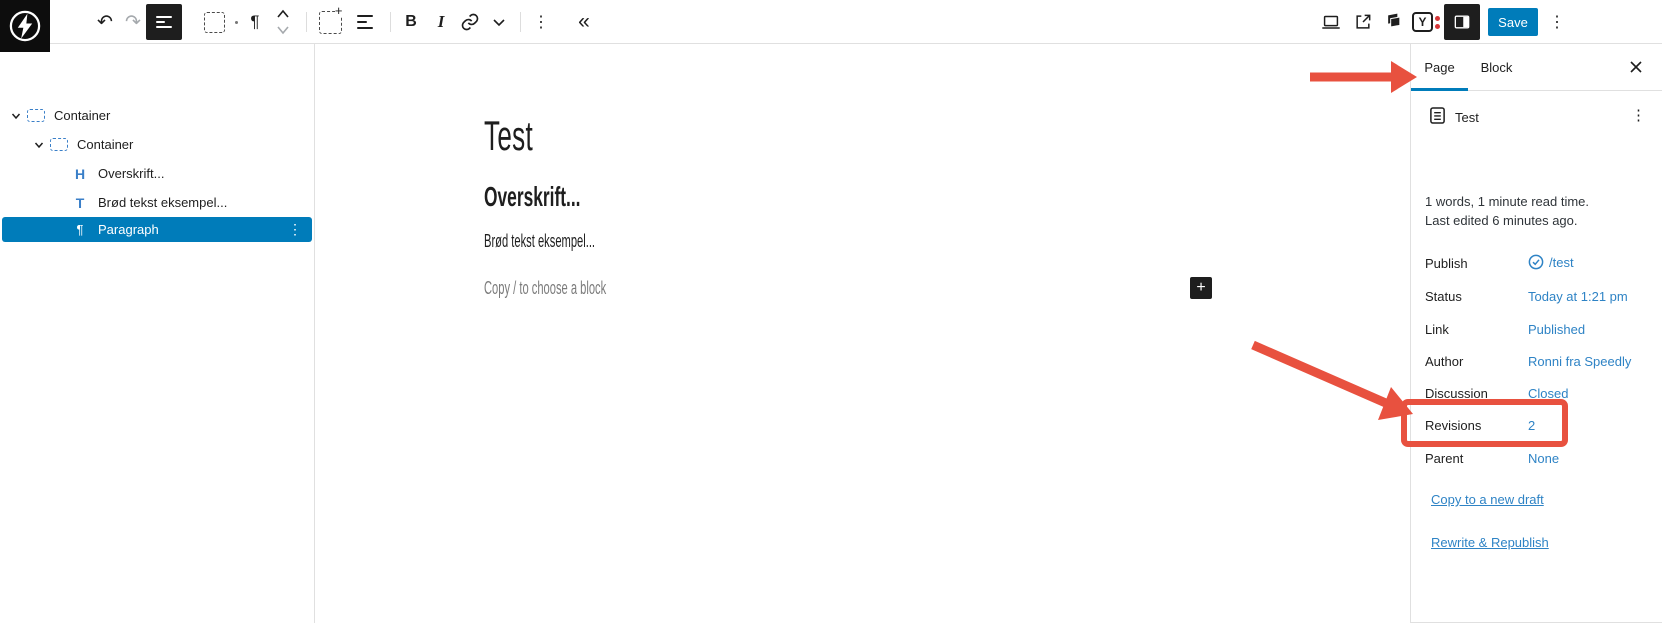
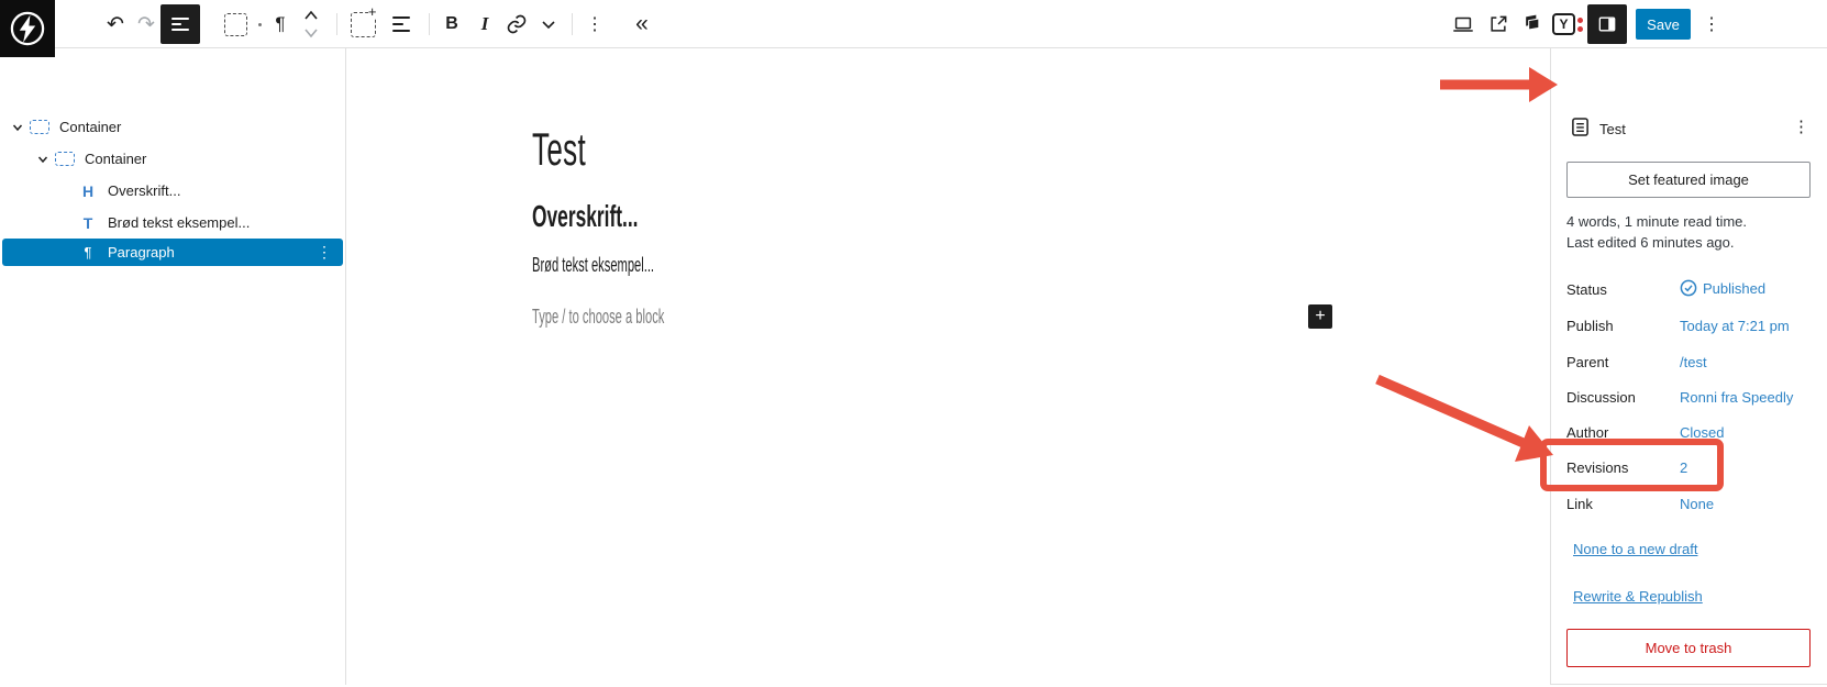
  ↶
  ↷
  ¶
  +
  B
  I
  ⋮
  «
  Y
  Save
  ⋮
  Container
  Container
  H
  Overskrift...
  T
  Brød tekst eksempel...
  ¶
  Paragraph
  ⋮
  Test
  Overskrift...
  Brød tekst eksempel...
- Copy / to choose a block
+ Type / to choose a block
  +
- Page
- Block
  Test
  ⋮
+ Set featured image
- 1 words, 1 minute read time.
+ 4 words, 1 minute read time.
  Last edited 6 minutes ago.
- Publish
+ Status
- /test
+ Published
- Status
+ Publish
- Today at 1:21 pm
+ Today at 7:21 pm
- Link
+ Parent
- Published
+ /test
- Author
+ Discussion
  Ronni fra Speedly
- Discussion
+ Author
  Closed
  Revisions
  2
- Parent
+ Link
  None
- Copy to a new draft
+ None to a new draft
  Rewrite & Republish
+ Move to trash
